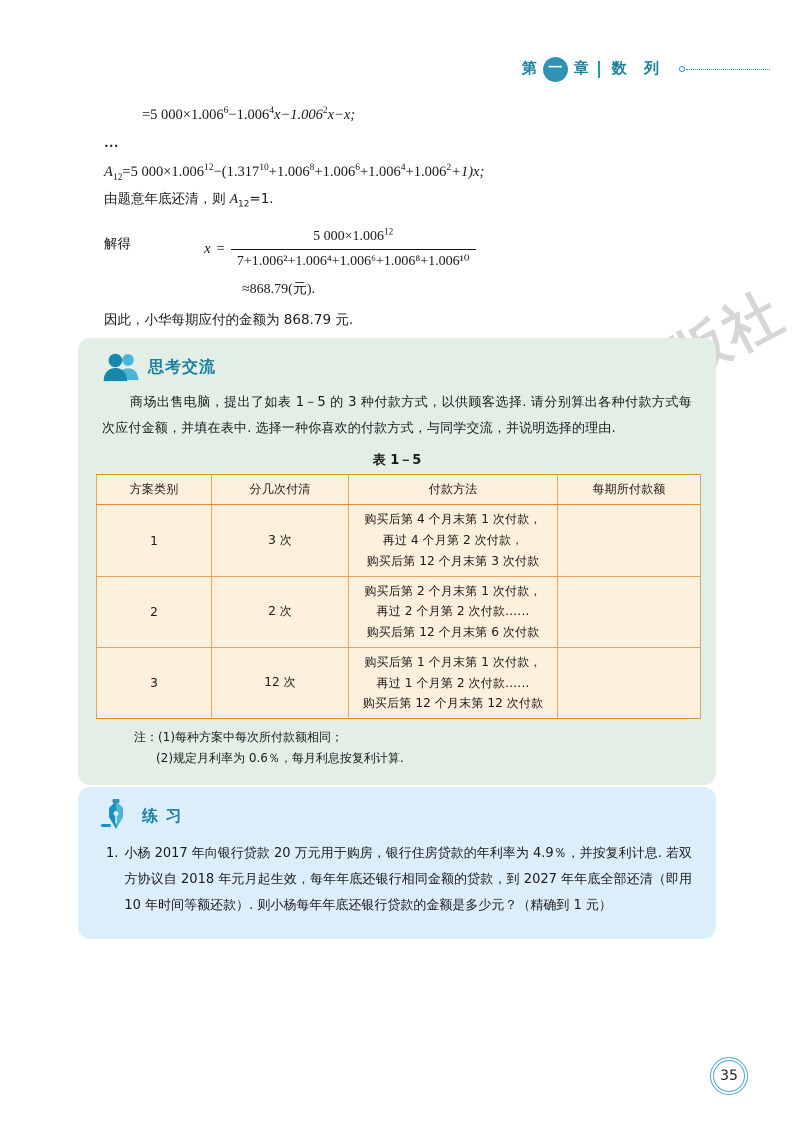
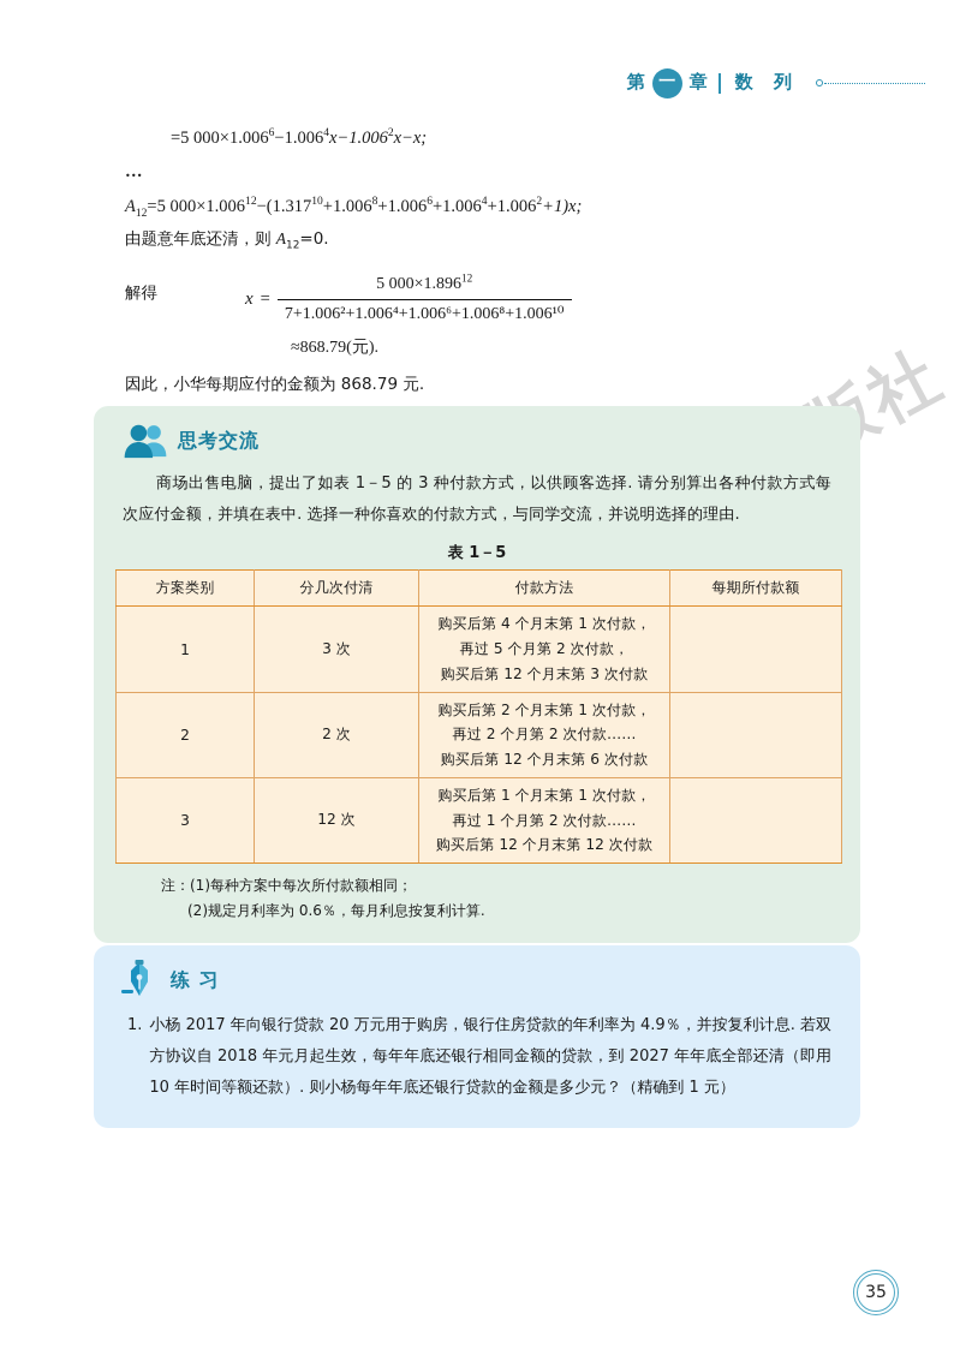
  第
  一
  章
  数 列
  =5 000×1.0066−1.0064x−1.0062x−x;
  …
  A12=5 000×1.00612−(1.31710+1.0068+1.0066+1.0064+1.0062+1)x;
- 由题意年底还清，则 A12=1.
+ 由题意年底还清，则 A12=0.
  解得
  x
  =
- 5 000×1.00612
+ 5 000×1.89612
  7+1.006²+1.006⁴+1.006⁶+1.006⁸+1.006¹⁰
  ≈868.79(元).
  因此，小华每期应付的金额为 868.79 元.
  思考交流
  商场出售电脑，提出了如表 1－5 的 3 种付款方式，以供顾客选择. 请分别算出各种付款方式每次应付金额，并填在表中. 选择一种你喜欢的付款方式，与同学交流，并说明选择的理由.
  表 1－5
  方案类别	分几次付清	付款方法	每期所付款额
- 1	3 次	购买后第 4 个月末第 1 次付款， 再过 4 个月第 2 次付款， 购买后第 12 个月末第 3 次付款
+ 1	3 次	购买后第 4 个月末第 1 次付款， 再过 5 个月第 2 次付款， 购买后第 12 个月末第 3 次付款
  2	2 次	购买后第 2 个月末第 1 次付款， 再过 2 个月第 2 次付款…… 购买后第 12 个月末第 6 次付款
  3	12 次	购买后第 1 个月末第 1 次付款， 再过 1 个月第 2 次付款…… 购买后第 12 个月末第 12 次付款
  注：(1)每种方案中每次所付款额相同；
  (2)规定月利率为 0.6％，每月利息按复利计算.
  练 习
  1.
  小杨 2017 年向银行贷款 20 万元用于购房，银行住房贷款的年利率为 4.9％，并按复利计息. 若双方协议自 2018 年元月起生效，每年年底还银行相同金额的贷款，到 2027 年年底全部还清（即用 10 年时间等额还款）. 则小杨每年年底还银行贷款的金额是多少元？（精确到 1 元）
  35
